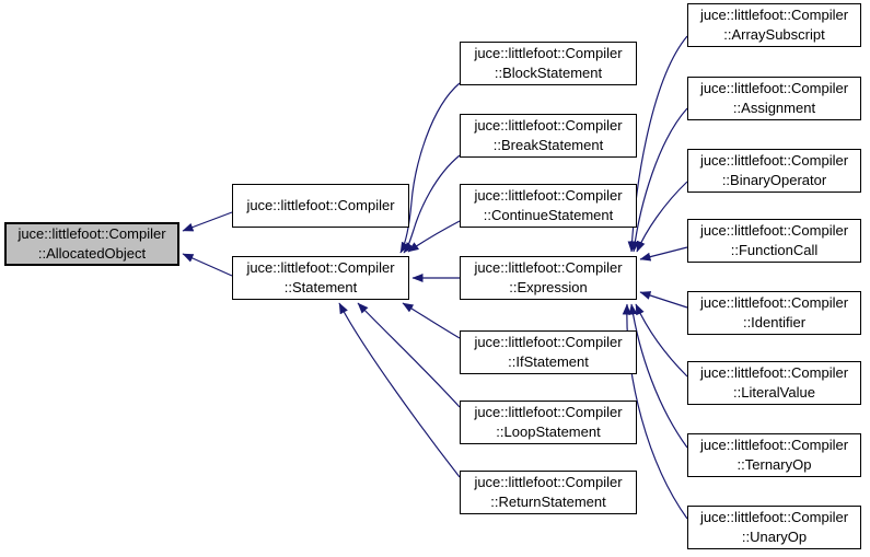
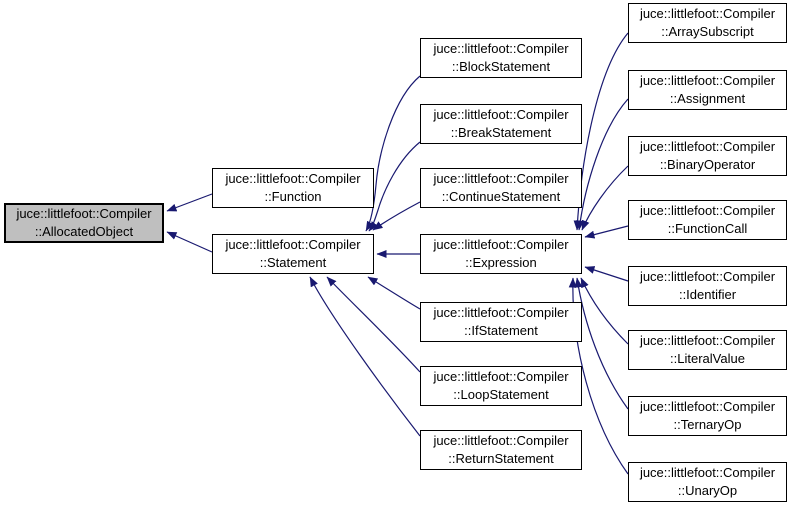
  juce::littlefoot::Compiler
  ::AllocatedObject
  juce::littlefoot::Compiler
+ ::Function
  juce::littlefoot::Compiler
  ::Statement
  juce::littlefoot::Compiler
  ::BlockStatement
  juce::littlefoot::Compiler
  ::BreakStatement
  juce::littlefoot::Compiler
  ::ContinueStatement
  juce::littlefoot::Compiler
  ::Expression
  juce::littlefoot::Compiler
  ::IfStatement
  juce::littlefoot::Compiler
  ::LoopStatement
  juce::littlefoot::Compiler
  ::ReturnStatement
  juce::littlefoot::Compiler
  ::ArraySubscript
  juce::littlefoot::Compiler
  ::Assignment
  juce::littlefoot::Compiler
  ::BinaryOperator
  juce::littlefoot::Compiler
  ::FunctionCall
  juce::littlefoot::Compiler
  ::Identifier
  juce::littlefoot::Compiler
  ::LiteralValue
  juce::littlefoot::Compiler
  ::TernaryOp
  juce::littlefoot::Compiler
  ::UnaryOp
